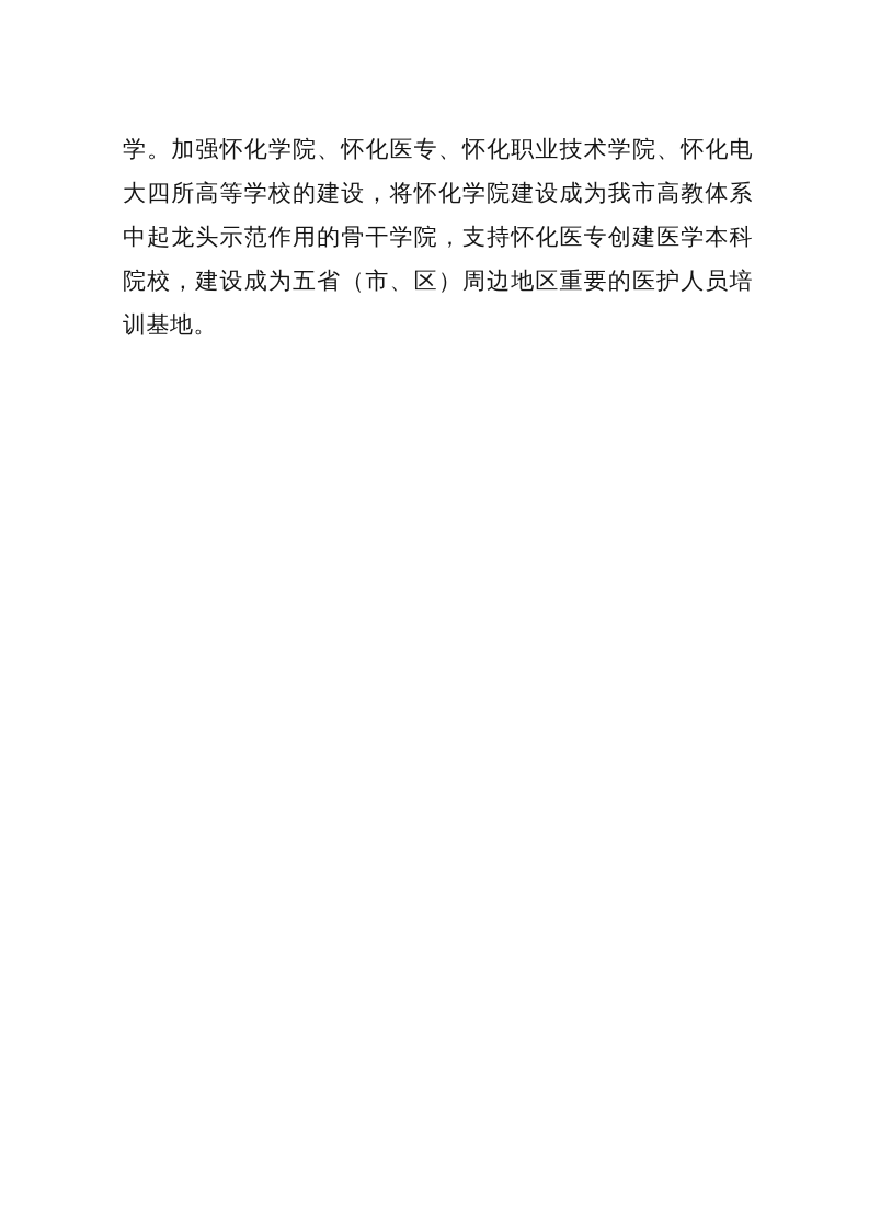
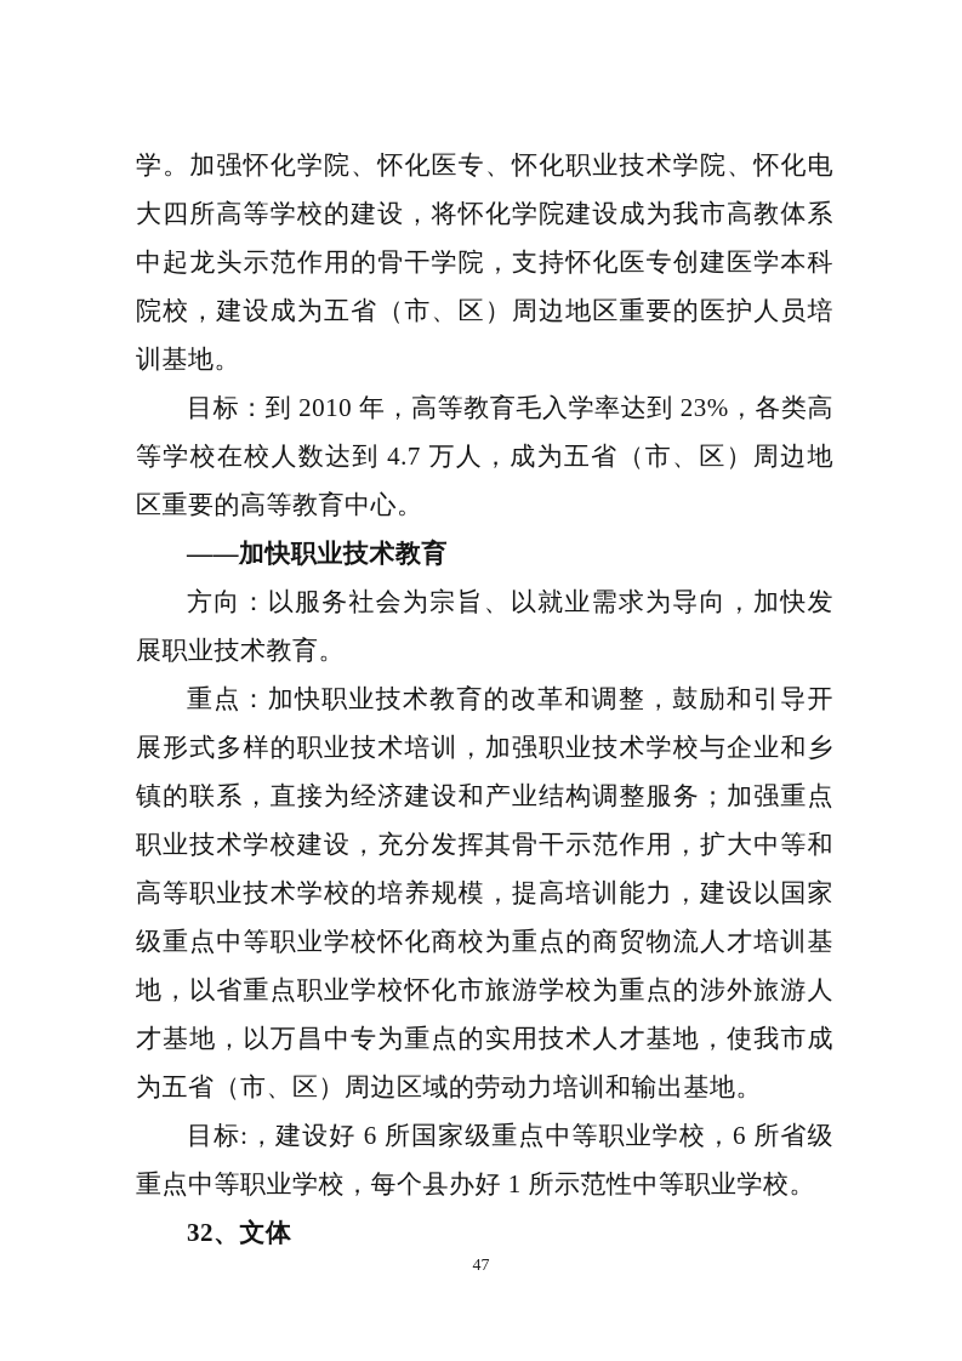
  学。加强怀化学院、怀化医专、怀化职业技术学院、怀化电大四所高等学校的建设，将怀化学院建设成为我市高教体系中起龙头示范作用的骨干学院，支持怀化医专创建医学本科院校，建设成为五省（市、区）周边地区重要的医护人员培训基地。
+ 目标：到 2010 年，高等教育毛入学率达到 23%，各类高等学校在校人数达到 4.7 万人，成为五省（市、区）周边地区重要的高等教育中心。
+ ——加快职业技术教育
+ 方向：以服务社会为宗旨、以就业需求为导向，加快发展职业技术教育。
+ 重点：加快职业技术教育的改革和调整，鼓励和引导开展形式多样的职业技术培训，加强职业技术学校与企业和乡镇的联系，直接为经济建设和产业结构调整服务；加强重点职业技术学校建设，充分发挥其骨干示范作用，扩大中等和高等职业技术学校的培养规模，提高培训能力，建设以国家级重点中等职业学校怀化商校为重点的商贸物流人才培训基地，以省重点职业学校怀化市旅游学校为重点的涉外旅游人才基地，以万昌中专为重点的实用技术人才基地，使我市成为五省（市、区）周边区域的劳动力培训和输出基地。
+ 目标:，建设好 6 所国家级重点中等职业学校，6 所省级重点中等职业学校，每个县办好 1 所示范性中等职业学校。
+ 32、文体
+ 47
